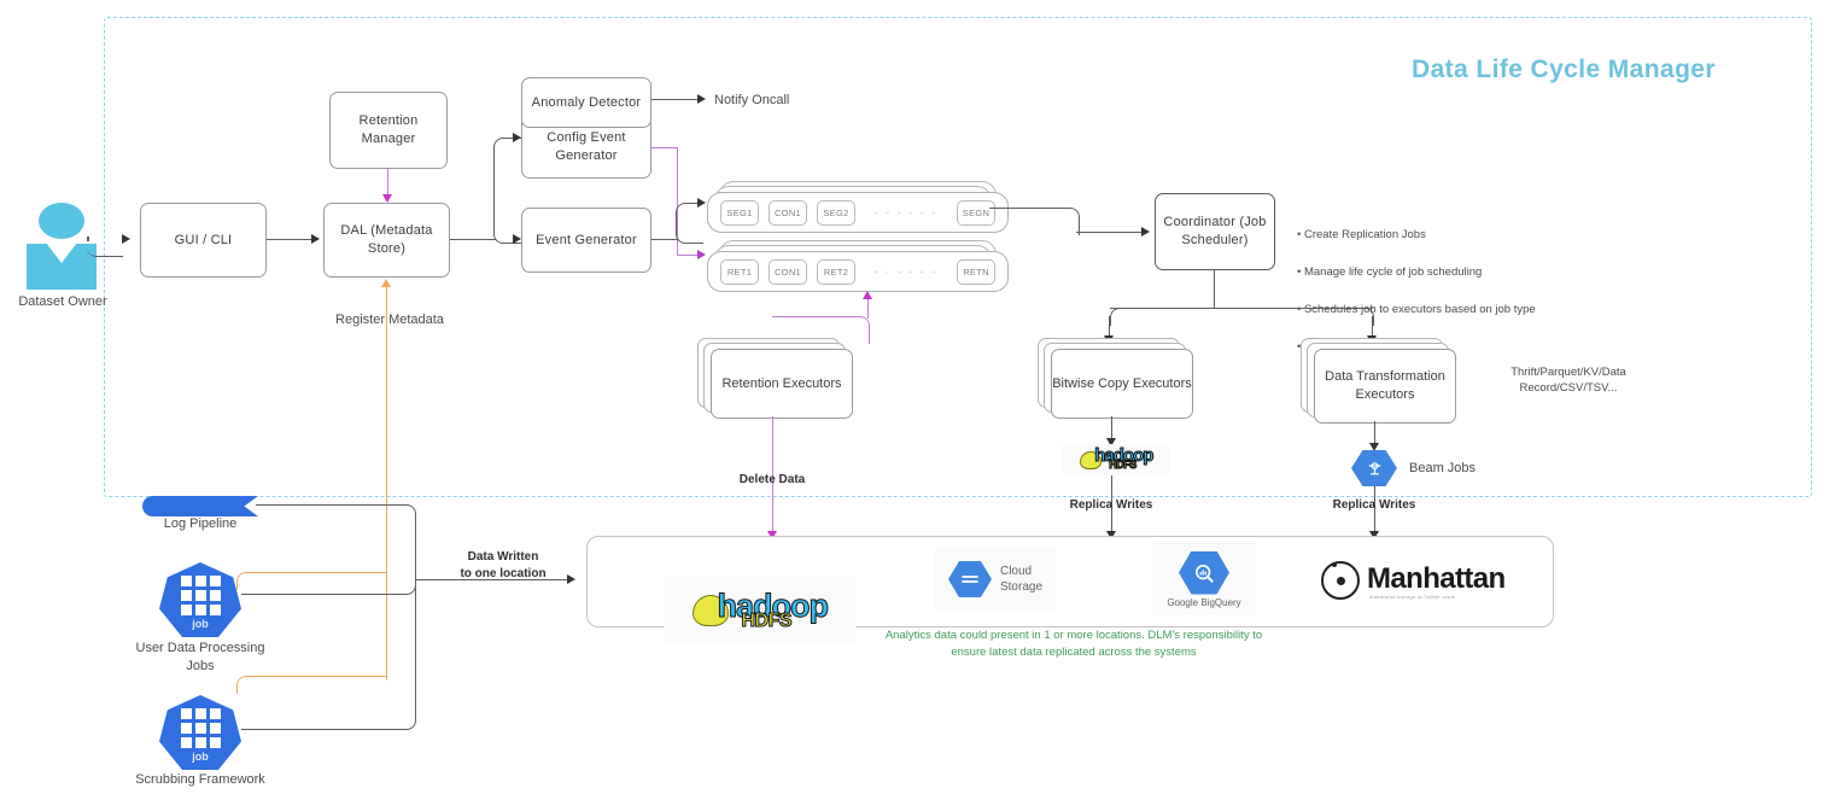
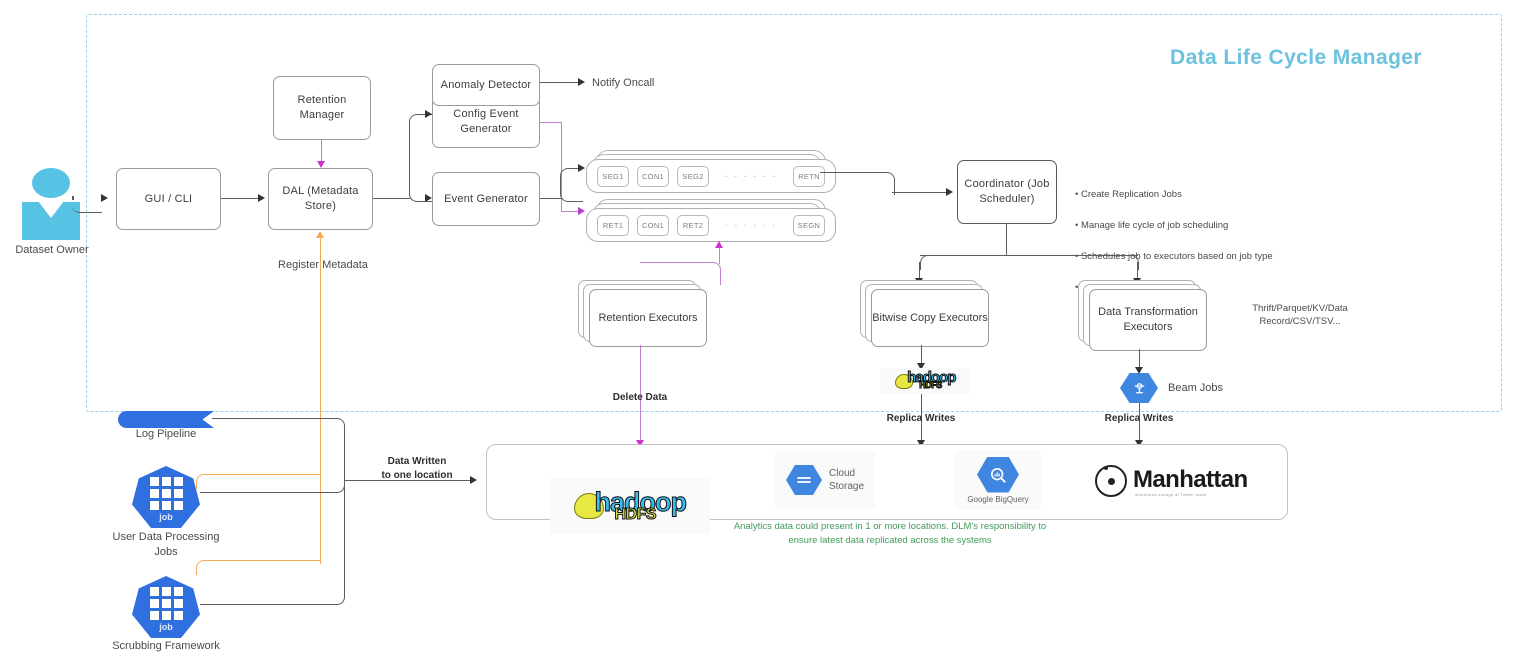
  Data Life Cycle Manager
  Dataset Owner
  GUI / CLI
  Retention Manager
  DAL (Metadata Store)
  Register Metadata
  Config Event Generator
  Anomaly Detector
  Notify Oncall
  Event Generator
  SEG1
  CON1
  SEG2
  - - - - - -
- SEGN
+ RETN
  RET1
  CON1
  RET2
  - - - - - -
- RETN
+ SEGN
  Coordinator (Job Scheduler)
  • Create Replication Jobs
  • Manage life cycle of job scheduling
  Retention Executors
  Bitwise Copy Executors
  Data Transformation Executors
  Thrift/Parquet/KV/Data
  Record/CSV/TSV...
  Delete Data
  hadoop
  HDFS
  Replica Writes
  Beam Jobs
  Replica Writes
  Log Pipeline
  job
  User Data Processing
  Jobs
  job
  Scrubbing Framework
  Data Written
  to one location
  hadoop
  HDFS
  Cloud
  Storage
  Google BigQuery
  Manhattan
  Analytics data could present in 1 or more locations. DLM's responsibility to
  ensure latest data replicated across the systems
